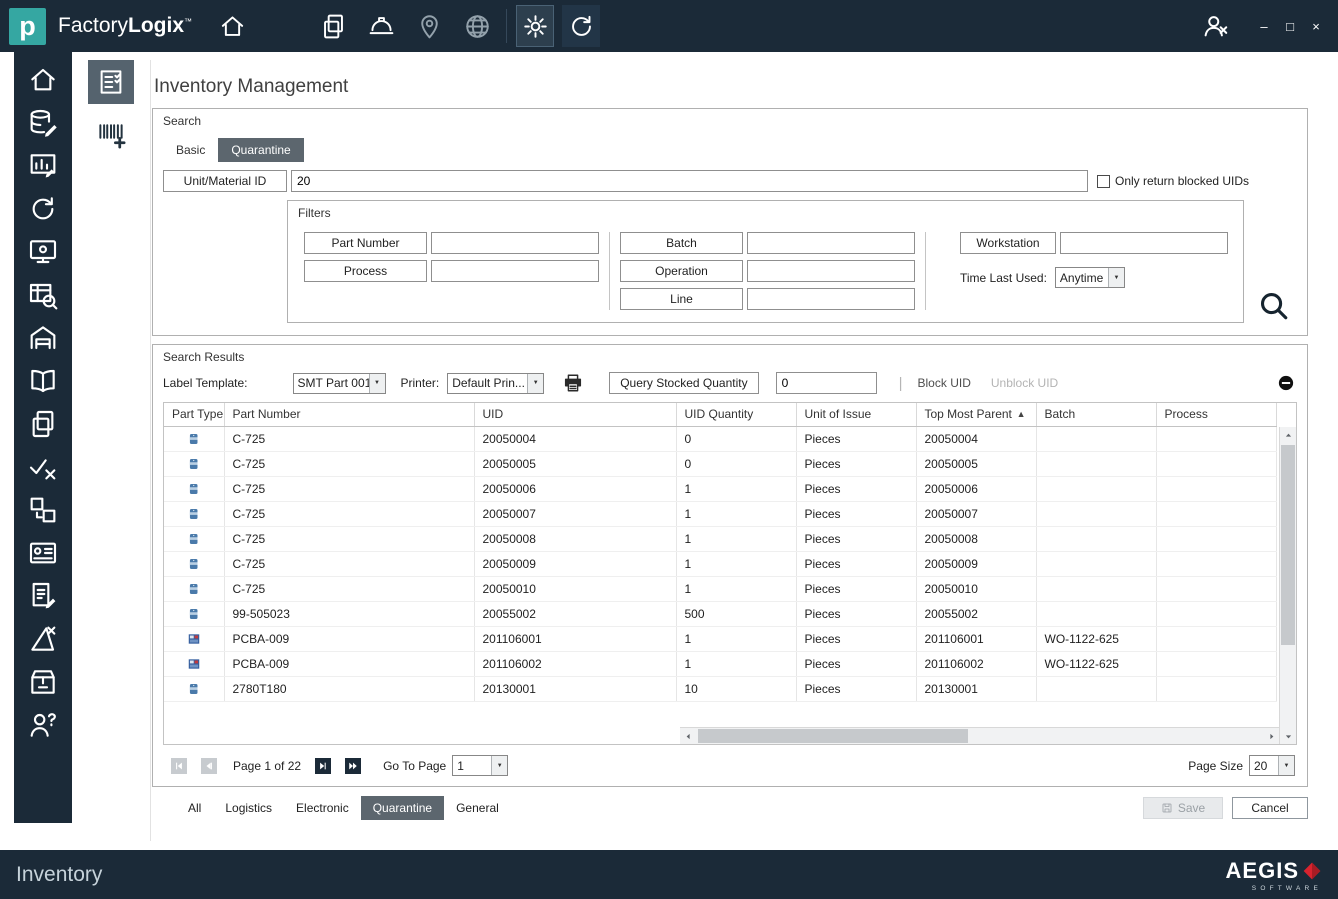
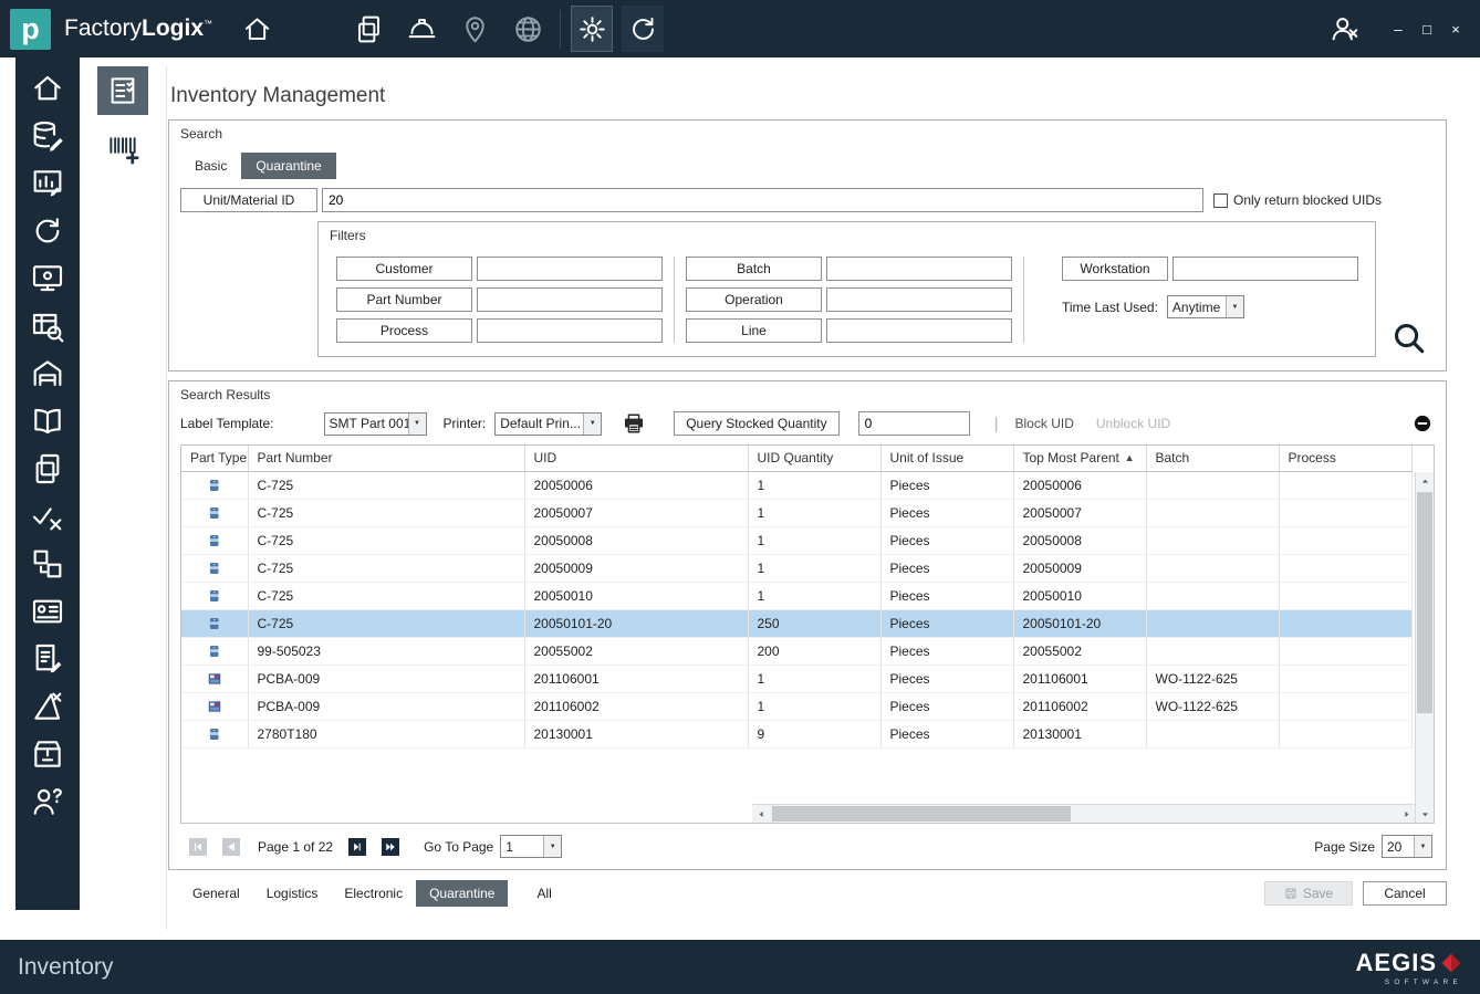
  p
  FactoryLogix™
  –
  □
  ×
  Inventory Management
  Search
  Basic
  Quarantine
  Unit/Material ID
  20
  Only return blocked UIDs
  Filters
+ Customer
  Part Number
  Process
  Batch
  Operation
  Line
  Workstation
  Time Last Used:
  Anytime
  Search Results
  Label Template:
  SMT Part 00
  Printer:
  Default Prin...
  Query Stocked Quantity
  0
  |
  Block UID
  Unblock UID
  Part Type	Part Number	UID	UID Quantity	Unit of Issue	Top Most Parent ▲	Batch	Process
- 	C-725	20050004	0	Pieces	20050004
- 	C-725	20050005	0	Pieces	20050005
  	C-725	20050006	1	Pieces	20050006
  	C-725	20050007	1	Pieces	20050007
  	C-725	20050008	1	Pieces	20050008
  	C-725	20050009	1	Pieces	20050009
  	C-725	20050010	1	Pieces	20050010
+ 	C-725	20050101-20	250	Pieces	20050101-20
- 	99-505023	20055002	500	Pieces	20055002
+ 	99-505023	20055002	200	Pieces	20055002
  	PCBA-009	201106001	1	Pieces	201106001	WO-1122-625
  	PCBA-009	201106002	1	Pieces	201106002	WO-1122-625
- 	2780T180	20130001	10	Pieces	20130001
+ 	2780T180	20130001	9	Pieces	20130001
  Page 1 of 22
  Go To Page
  1
  Page Size
  20
- All
+ General
  Logistics
  Electronic
  Quarantine
- General
+ All
  Save
  Cancel
  Inventory
  AEGIS
